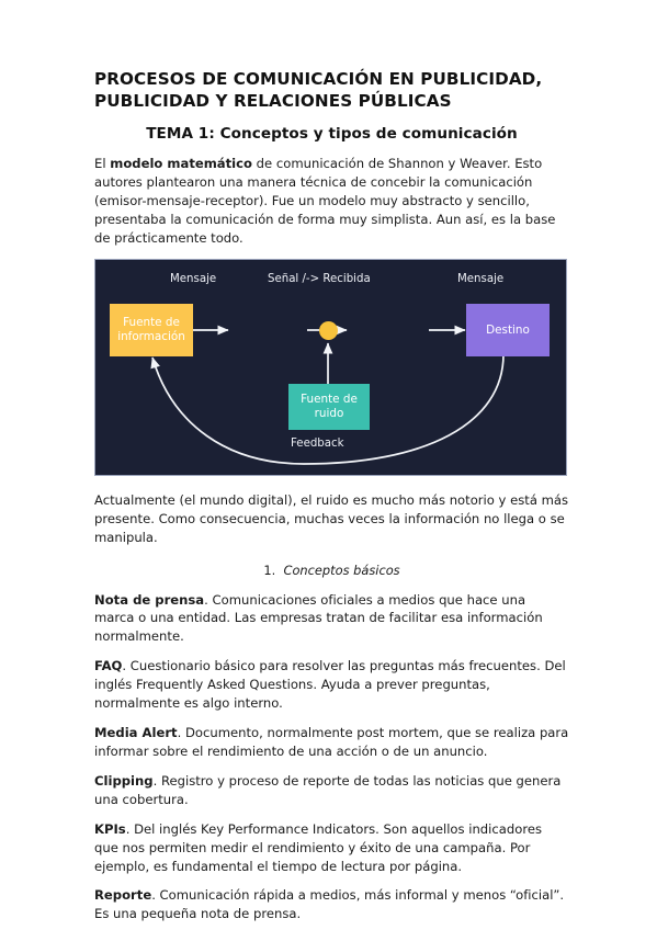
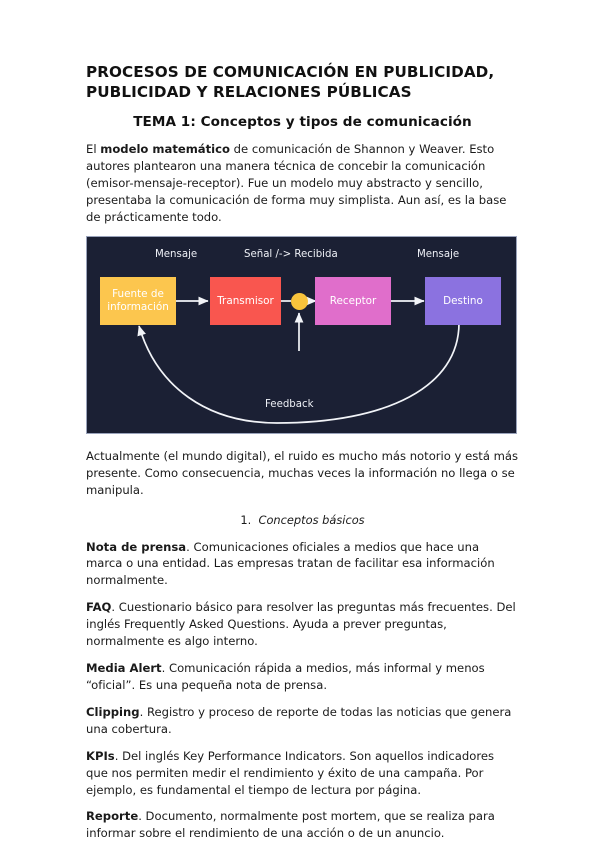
  PROCESOS DE COMUNICACIÓN EN PUBLICIDAD,
  PUBLICIDAD Y RELACIONES PÚBLICAS
  TEMA 1: Conceptos y tipos de comunicación
  El modelo matemático de comunicación de Shannon y Weaver. Esto autores plantearon una manera técnica de concebir la comunicación (emisor-mensaje-receptor). Fue un modelo muy abstracto y sencillo, presentaba la comunicación de forma muy simplista. Aun así, es la base de prácticamente todo.
  Mensaje
  Señal /-> Recibida
  Mensaje
  Feedback
  Fuente de información
+ Transmisor
+ Receptor
  Destino
- Fuente de ruido
  Actualmente (el mundo digital), el ruido es mucho más notorio y está más presente. Como consecuencia, muchas veces la información no llega o se manipula.
  1. Conceptos básicos
  Nota de prensa. Comunicaciones oficiales a medios que hace una marca o una entidad. Las empresas tratan de facilitar esa información normalmente.
  FAQ. Cuestionario básico para resolver las preguntas más frecuentes. Del inglés Frequently Asked Questions. Ayuda a prever preguntas, normalmente es algo interno.
- Media Alert. Documento, normalmente post mortem, que se realiza para informar sobre el rendimiento de una acción o de un anuncio.
+ Media Alert. Comunicación rápida a medios, más informal y menos “oficial”. Es una pequeña nota de prensa.
  Clipping. Registro y proceso de reporte de todas las noticias que genera una cobertura.
  KPIs. Del inglés Key Performance Indicators. Son aquellos indicadores que nos permiten medir el rendimiento y éxito de una campaña. Por ejemplo, es fundamental el tiempo de lectura por página.
- Reporte. Comunicación rápida a medios, más informal y menos “oficial”. Es una pequeña nota de prensa.
+ Reporte. Documento, normalmente post mortem, que se realiza para informar sobre el rendimiento de una acción o de un anuncio.
